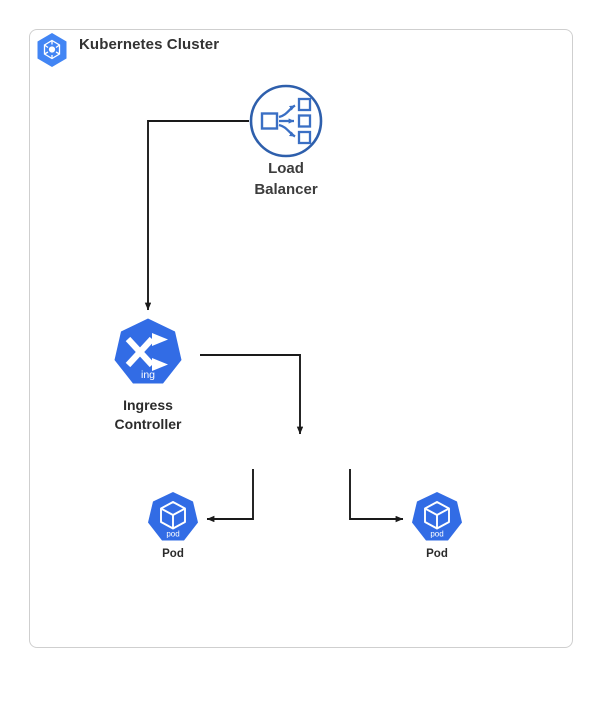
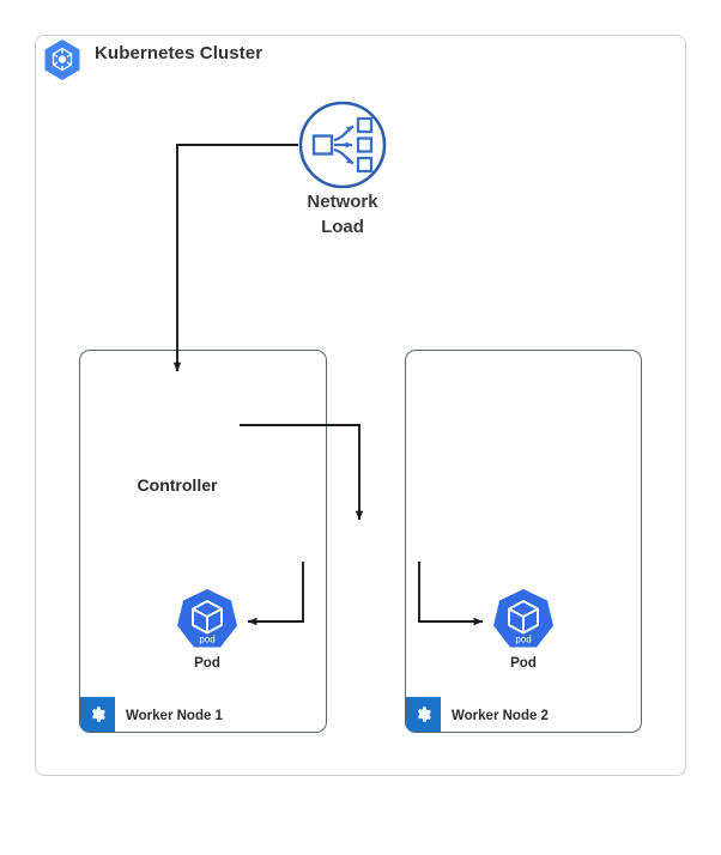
  Kubernetes Cluster
+ Worker Node 1
+ Worker Node 2
+ Network
  Load
- Balancer
- ing
- Ingress
  Controller
  pod
  Pod
  pod
  Pod
